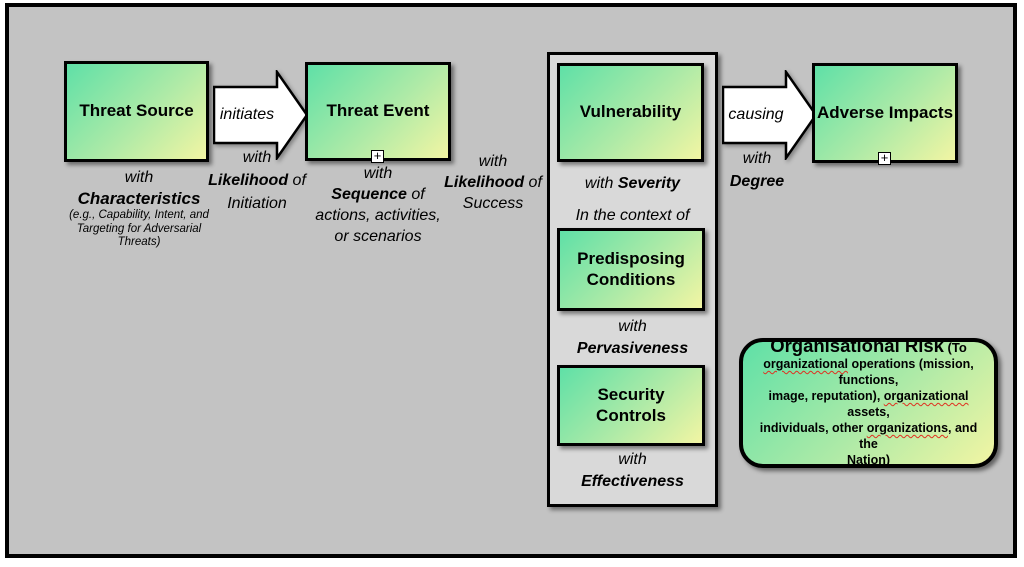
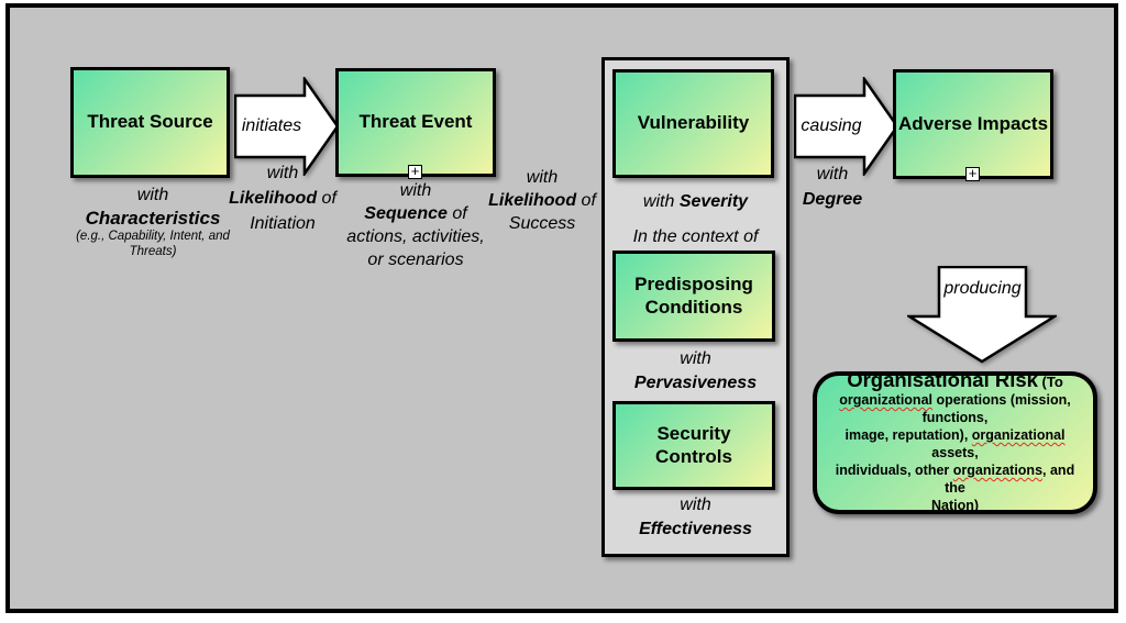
  Threat Source
  Threat Event
  Vulnerability
  Predisposing Conditions
  Security Controls
  Adverse Impacts
  +
  +
  initiates
  causing
+ producing
  with
  Characteristics
  (e.g., Capability, Intent, and
- Targeting for Adversarial
  Threats)
  with
  Likelihood of
  Initiation
  with
  Sequence of
  actions, activities,
  or scenarios
  with
  Likelihood of
  Success
  with Severity
  In the context of
  with
  Pervasiveness
  with
  Effectiveness
  with
  Degree
  Organisational Risk (To
  organizational operations (mission, functions,
  image, reputation), organizational assets,
  individuals, other organizations, and the
  Nation)
